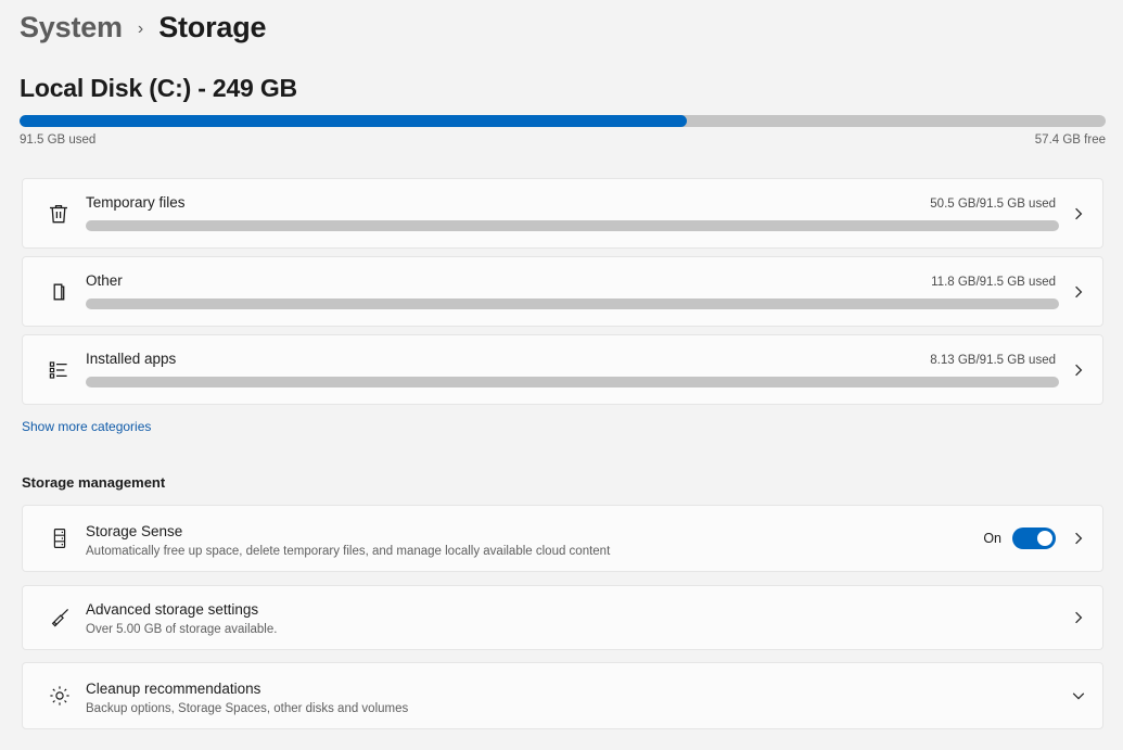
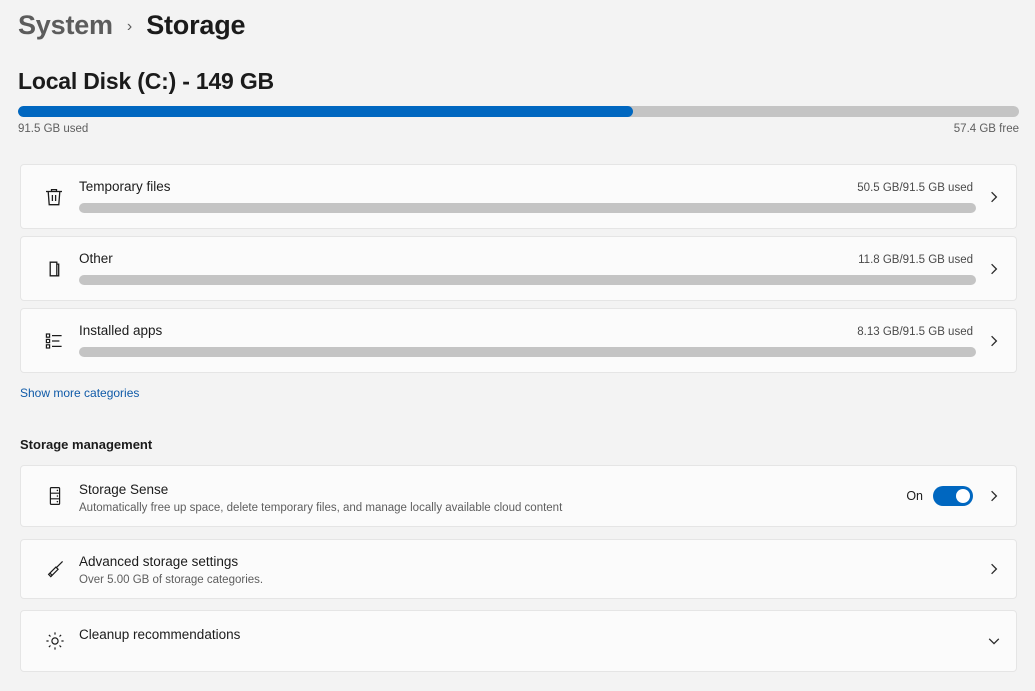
  System
  ›
  Storage
- Local Disk (C:) - 249 GB
+ Local Disk (C:) - 149 GB
  91.5 GB used
  57.4 GB free
  Temporary files
  50.5 GB/91.5 GB used
  Other
  11.8 GB/91.5 GB used
  Installed apps
  8.13 GB/91.5 GB used
  Show more categories
  Storage management
  Storage Sense
  Automatically free up space, delete temporary files, and manage locally available cloud content
  On
  Advanced storage settings
- Over 5.00 GB of storage available.
+ Over 5.00 GB of storage categories.
  Cleanup recommendations
- Backup options, Storage Spaces, other disks and volumes
